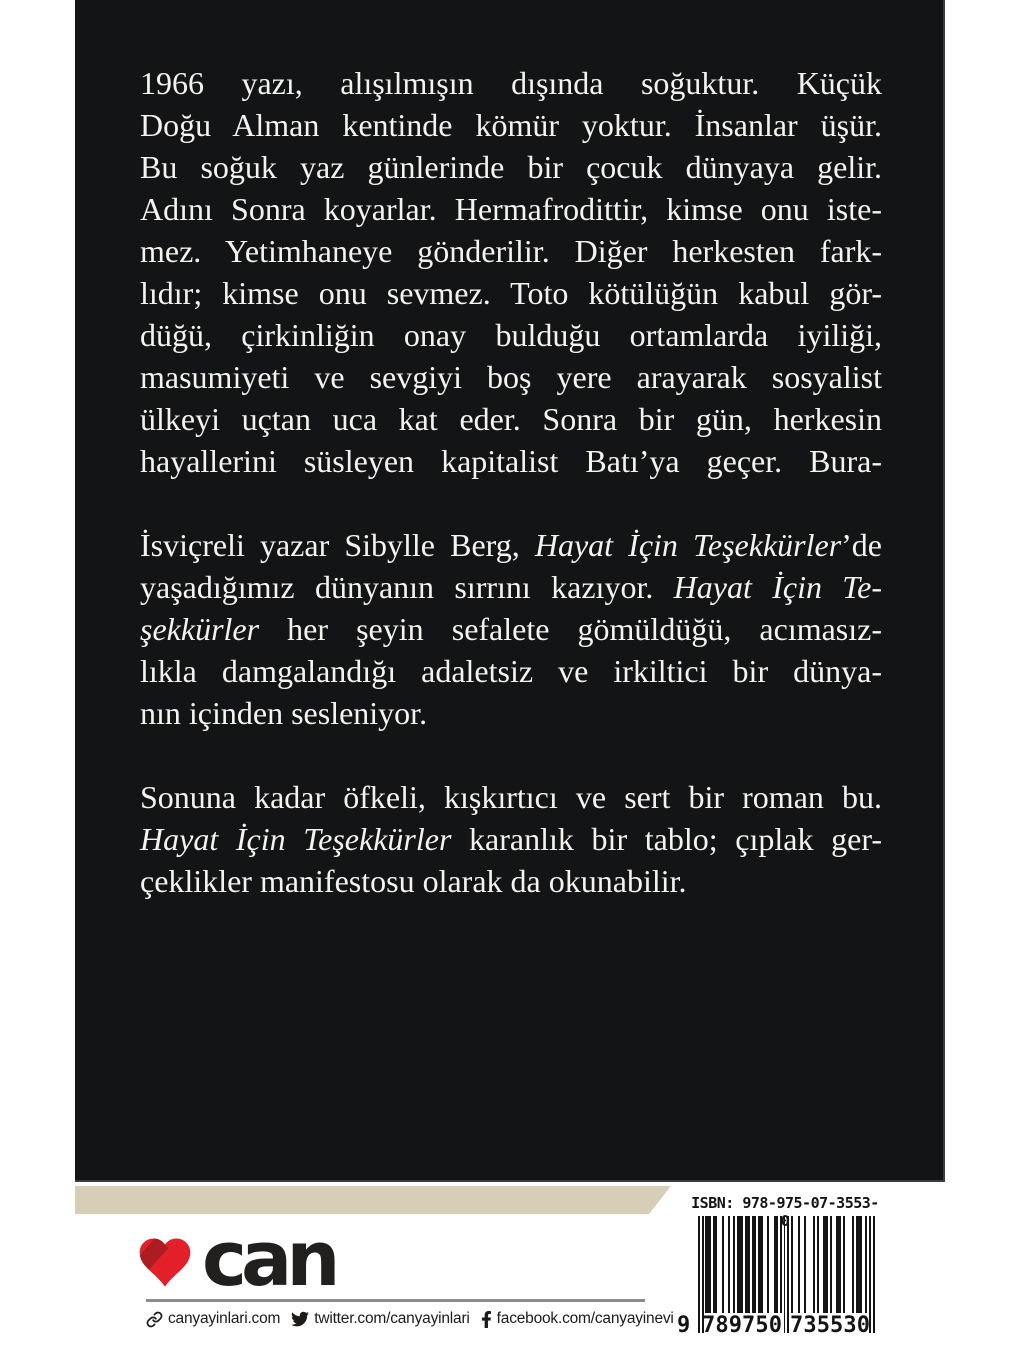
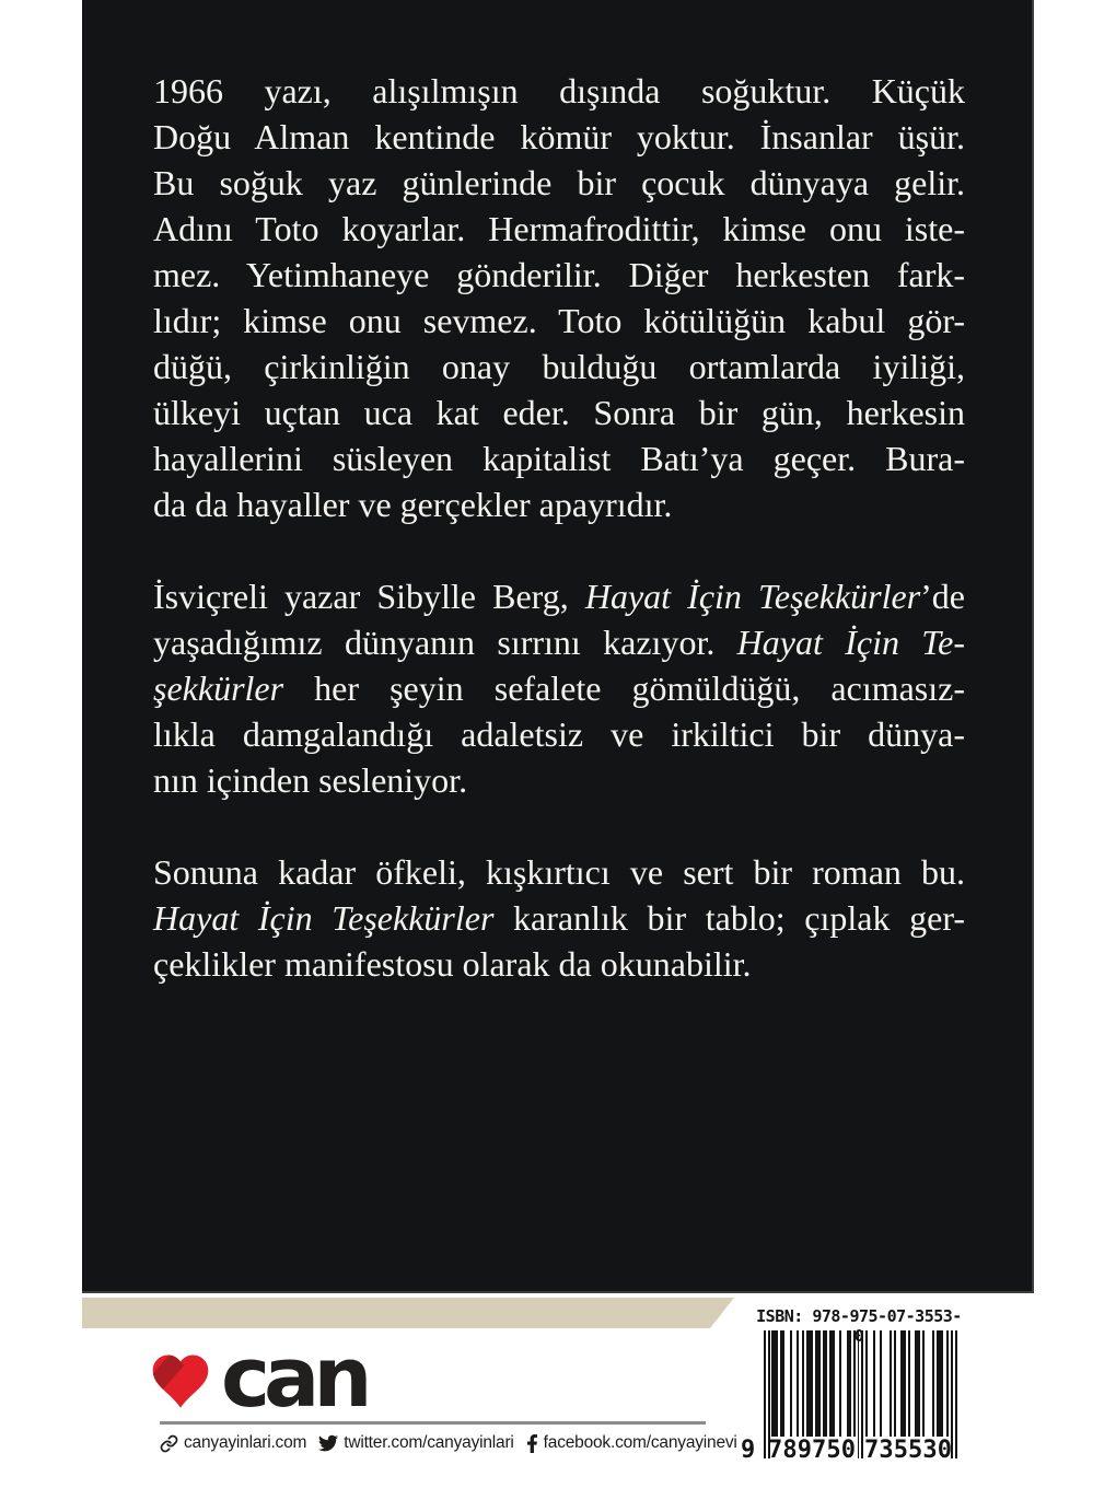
  1966 yazı, alışılmışın dışında soğuktur. Küçük
  Doğu Alman kentinde kömür yoktur. İnsanlar üşür.
  Bu soğuk yaz günlerinde bir çocuk dünyaya gelir.
- Adını Sonra koyarlar. Hermafrodittir, kimse onu iste-
+ Adını Toto koyarlar. Hermafrodittir, kimse onu iste-
  mez. Yetimhaneye gönderilir. Diğer herkesten fark-
  lıdır; kimse onu sevmez. Toto kötülüğün kabul gör-
  düğü, çirkinliğin onay bulduğu ortamlarda iyiliği,
- masumiyeti ve sevgiyi boş yere arayarak sosyalist
  ülkeyi uçtan uca kat eder. Sonra bir gün, herkesin
  hayallerini süsleyen kapitalist Batı’ya geçer. Bura-
+ da da hayaller ve gerçekler apayrıdır.
  İsviçreli yazar Sibylle Berg, Hayat İçin Teşekkürler’de
  yaşadığımız dünyanın sırrını kazıyor. Hayat İçin Te-
  şekkürler her şeyin sefalete gömüldüğü, acımasız-
  lıkla damgalandığı adaletsiz ve irkiltici bir dünya-
  nın içinden sesleniyor.
  Sonuna kadar öfkeli, kışkırtıcı ve sert bir roman bu.
  Hayat İçin Teşekkürler karanlık bir tablo; çıplak ger-
  çeklikler manifestosu olarak da okunabilir.
  can
  canyayinlari.com
  twitter.com/canyayinlari
  facebook.com/canyayinevi
  ISBN: 978-975-07-3553-
  9
  7
  8
  9
  7
  5
  0
  7
  3
  5
  5
  3
  0
